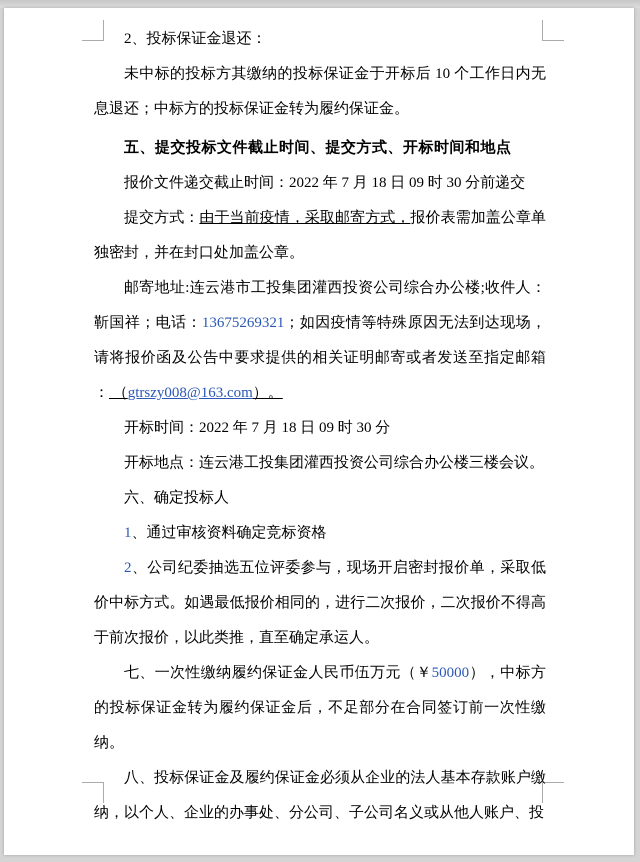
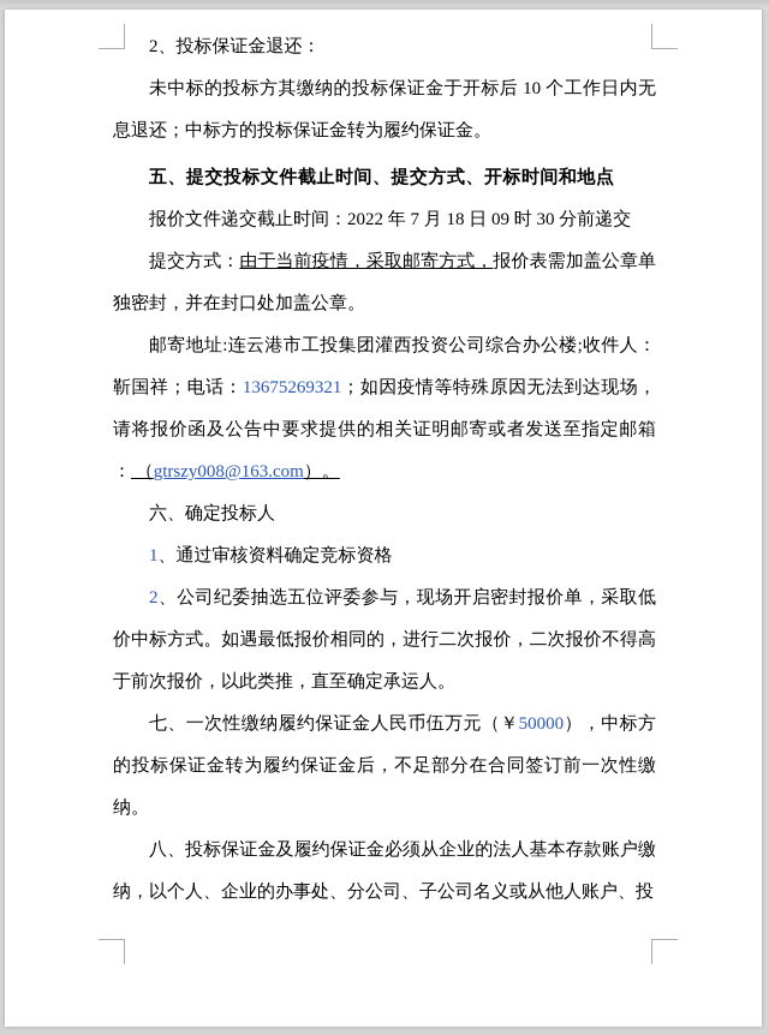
  2、投标保证金退还：
  未中标的投标方其缴纳的投标保证金于开标后 10 个工作日内无息退还；中标方的投标保证金转为履约保证金。
  五、提交投标文件截止时间、提交方式、开标时间和地点
  报价文件递交截止时间：2022 年 7 月 18 日 09 时 30 分前递交
  提交方式：由于当前疫情，采取邮寄方式，报价表需加盖公章单独密封，并在封口处加盖公章。
  邮寄地址:连云港市工投集团灌西投资公司综合办公楼;收件人：靳国祥；电话：13675269321；如因疫情等特殊原因无法到达现场，请将报价函及公告中要求提供的相关证明邮寄或者发送至指定邮箱 ： （gtrszy008@163.com）。
- 开标时间：2022 年 7 月 18 日 09 时 30 分
- 开标地点：连云港工投集团灌西投资公司综合办公楼三楼会议。
  六、确定投标人
  1、通过审核资料确定竞标资格
  2、公司纪委抽选五位评委参与，现场开启密封报价单，采取低价中标方式。如遇最低报价相同的，进行二次报价，二次报价不得高于前次报价，以此类推，直至确定承运人。
  七、一次性缴纳履约保证金人民币伍万元（￥50000），中标方的投标保证金转为履约保证金后，不足部分在合同签订前一次性缴纳。
  八、投标保证金及履约保证金必须从企业的法人基本存款账户缴纳，以个人、企业的办事处、分公司、子公司名义或从他人账户、投
